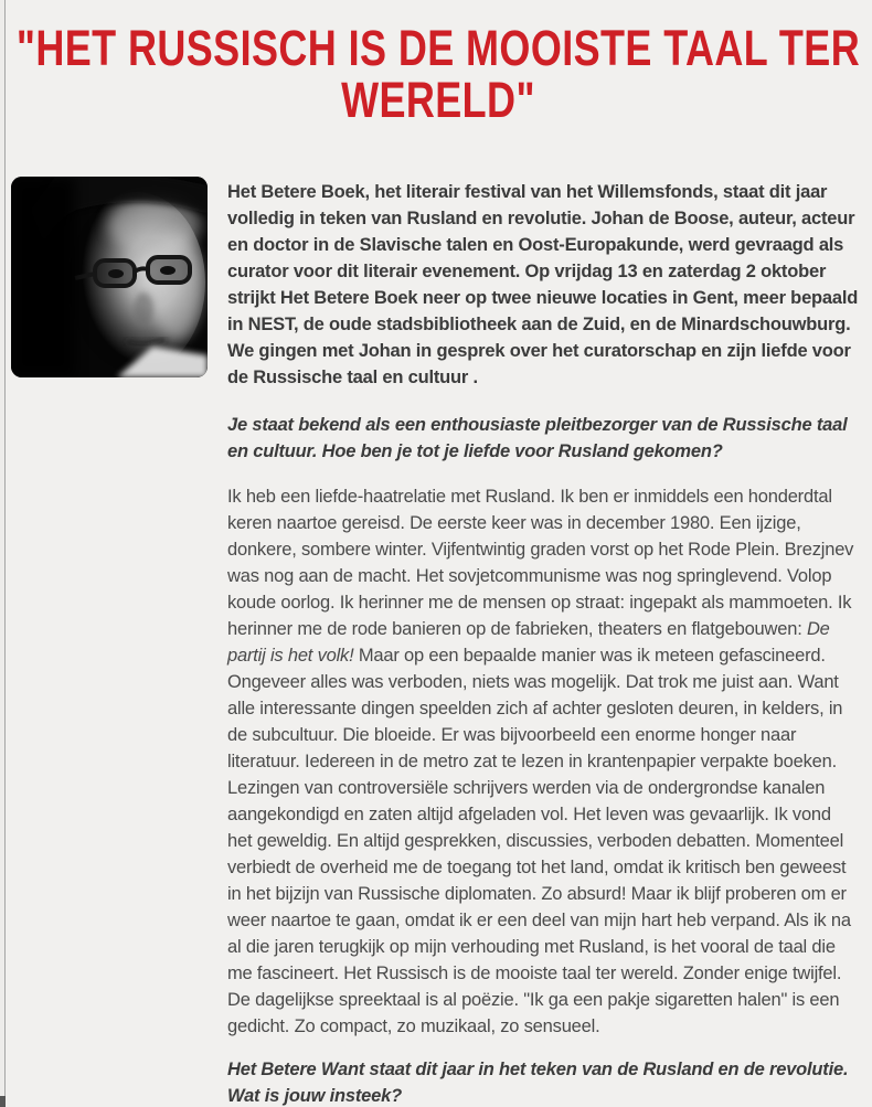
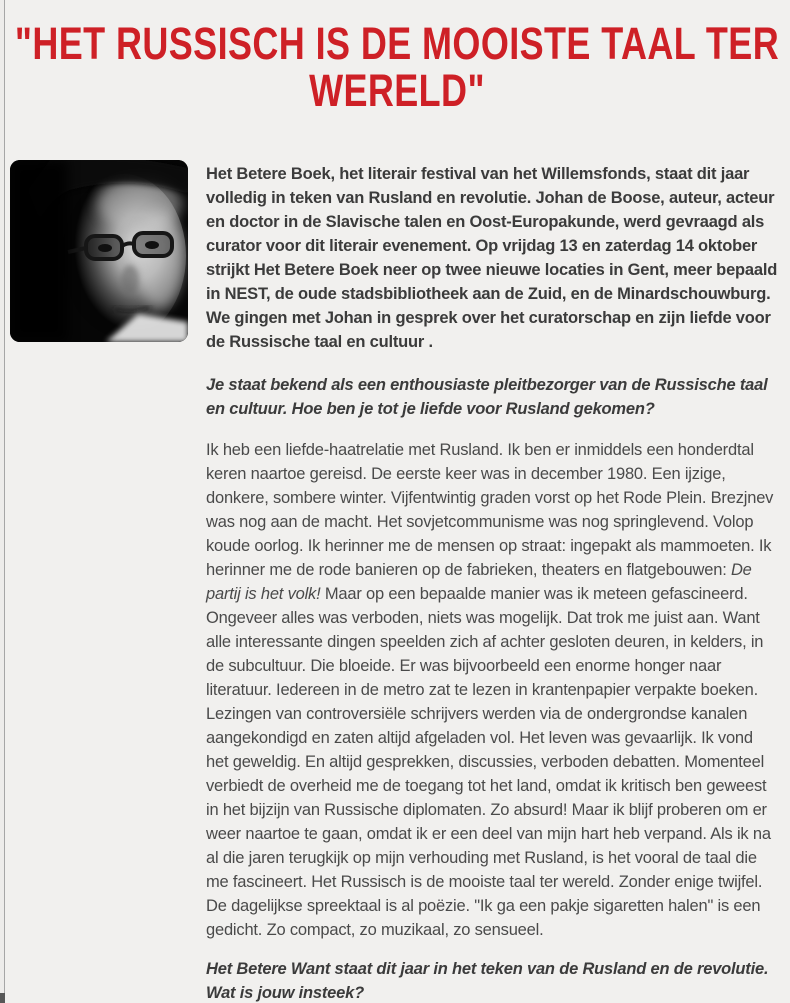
  "HET RUSSISCH IS DE MOOISTE TAAL TER WERELD"
- Het Betere Boek, het literair festival van het Willemsfonds, staat dit jaar volledig in teken van Rusland en revolutie. Johan de Boose, auteur, acteur en doctor in de Slavische talen en Oost-Europakunde, werd gevraagd als curator voor dit literair evenement. Op vrijdag 13 en zaterdag 2 oktober strijkt Het Betere Boek neer op twee nieuwe locaties in Gent, meer bepaald in NEST, de oude stadsbibliotheek aan de Zuid, en de Minardschouwburg. We gingen met Johan in gesprek over het curatorschap en zijn liefde voor de Russische taal en cultuur .
+ Het Betere Boek, het literair festival van het Willemsfonds, staat dit jaar volledig in teken van Rusland en revolutie. Johan de Boose, auteur, acteur en doctor in de Slavische talen en Oost-Europakunde, werd gevraagd als curator voor dit literair evenement. Op vrijdag 13 en zaterdag 14 oktober strijkt Het Betere Boek neer op twee nieuwe locaties in Gent, meer bepaald in NEST, de oude stadsbibliotheek aan de Zuid, en de Minardschouwburg. We gingen met Johan in gesprek over het curatorschap en zijn liefde voor de Russische taal en cultuur .
  Je staat bekend als een enthousiaste pleitbezorger van de Russische taal en cultuur. Hoe ben je tot je liefde voor Rusland gekomen?
  Ik heb een liefde-haatrelatie met Rusland. Ik ben er inmiddels een honderdtal keren naartoe gereisd. De eerste keer was in december 1980. Een ijzige, donkere, sombere winter. Vijfentwintig graden vorst op het Rode Plein. Brezjnev was nog aan de macht. Het sovjetcommunisme was nog springlevend. Volop koude oorlog. Ik herinner me de mensen op straat: ingepakt als mammoeten. Ik herinner me de rode banieren op de fabrieken, theaters en flatgebouwen: De partij is het volk! Maar op een bepaalde manier was ik meteen gefascineerd. Ongeveer alles was verboden, niets was mogelijk. Dat trok me juist aan. Want alle interessante dingen speelden zich af achter gesloten deuren, in kelders, in de subcultuur. Die bloeide. Er was bijvoorbeeld een enorme honger naar literatuur. Iedereen in de metro zat te lezen in krantenpapier verpakte boeken. Lezingen van controversiële schrijvers werden via de ondergrondse kanalen aangekondigd en zaten altijd afgeladen vol. Het leven was gevaarlijk. Ik vond het geweldig. En altijd gesprekken, discussies, verboden debatten. Momenteel verbiedt de overheid me de toegang tot het land, omdat ik kritisch ben geweest in het bijzijn van Russische diplomaten. Zo absurd! Maar ik blijf proberen om er weer naartoe te gaan, omdat ik er een deel van mijn hart heb verpand. Als ik na al die jaren terugkijk op mijn verhouding met Rusland, is het vooral de taal die me fascineert. Het Russisch is de mooiste taal ter wereld. Zonder enige twijfel. De dagelijkse spreektaal is al poëzie. "Ik ga een pakje sigaretten halen" is een gedicht. Zo compact, zo muzikaal, zo sensueel.
  Het Betere Want staat dit jaar in het teken van de Rusland en de revolutie. Wat is jouw insteek?
